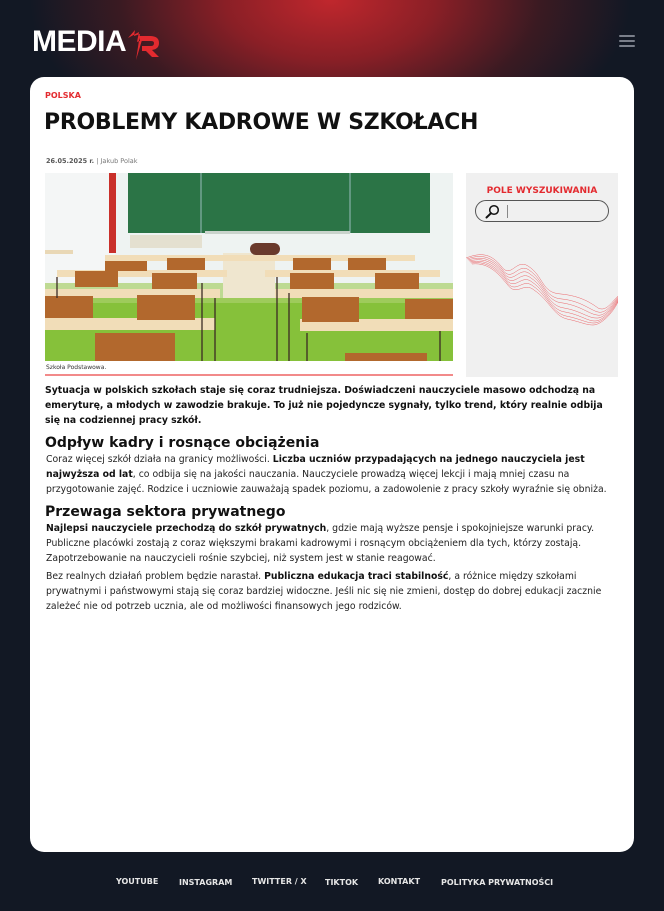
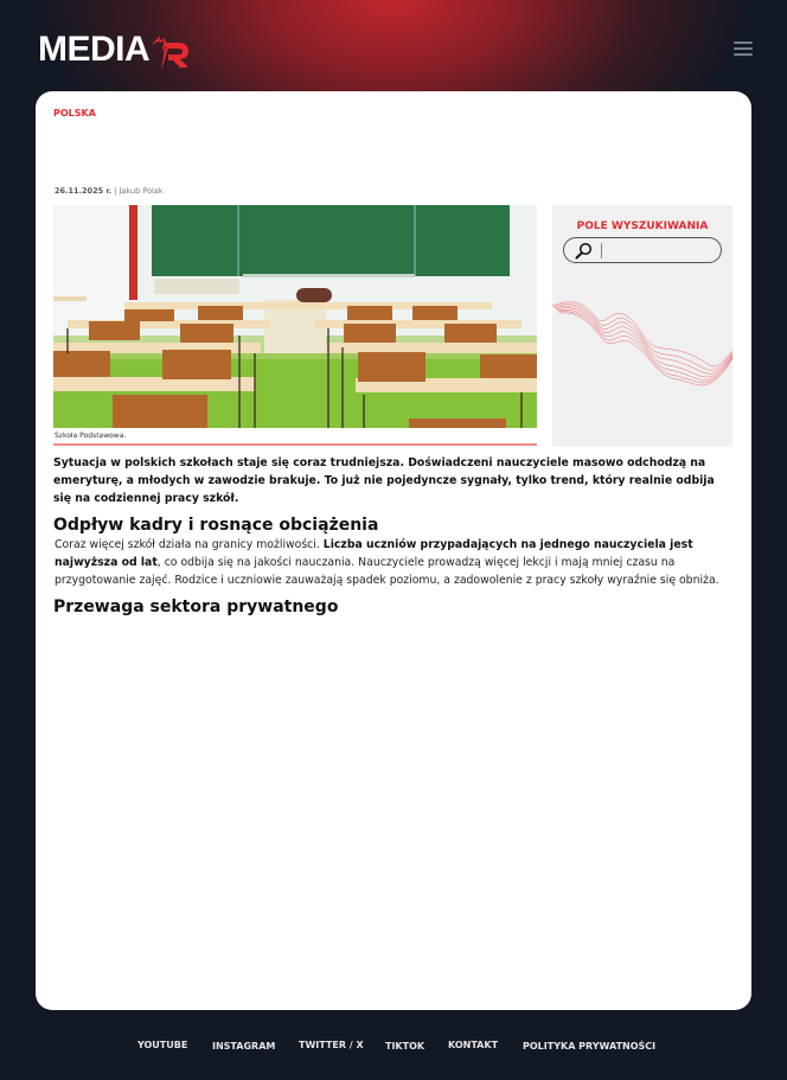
  MEDIA
  POLSKA
- PROBLEMY KADROWE W SZKOŁACH
- 26.05.2025 r. | Jakub Polak
+ 26.11.2025 r. | Jakub Polak
  POLE WYSZUKIWANIA
  Sytuacja w polskich szkołach staje się coraz trudniejsza. Doświadczeni nauczyciele masowo odchodzą na emeryturę, a młodych w zawodzie brakuje. To już nie pojedyncze sygnały, tylko trend, który realnie odbija się na codziennej pracy szkół.
  Odpływ kadry i rosnące obciążenia
  Coraz więcej szkół działa na granicy możliwości. Liczba uczniów przypadających na jednego nauczyciela jest najwyższa od lat, co odbija się na jakości nauczania. Nauczyciele prowadzą więcej lekcji i mają mniej czasu na przygotowanie zajęć. Rodzice i uczniowie zauważają spadek poziomu, a zadowolenie z pracy szkoły wyraźnie się obniża.
  Przewaga sektora prywatnego
- Najlepsi nauczyciele przechodzą do szkół prywatnych, gdzie mają wyższe pensje i spokojniejsze warunki pracy. Publiczne placówki zostają z coraz większymi brakami kadrowymi i rosnącym obciążeniem dla tych, którzy zostają. Zapotrzebowanie na nauczycieli rośnie szybciej, niż system jest w stanie reagować.
- Bez realnych działań problem będzie narastał. Publiczna edukacja traci stabilność, a różnice między szkołami prywatnymi i państwowymi stają się coraz bardziej widoczne. Jeśli nic się nie zmieni, dostęp do dobrej edukacji zacznie zależeć nie od potrzeb ucznia, ale od możliwości finansowych jego rodziców.
  YOUTUBE
  INSTAGRAM
  TWITTER / X
  TIKTOK
  KONTAKT
  POLITYKA PRYWATNOŚCI
